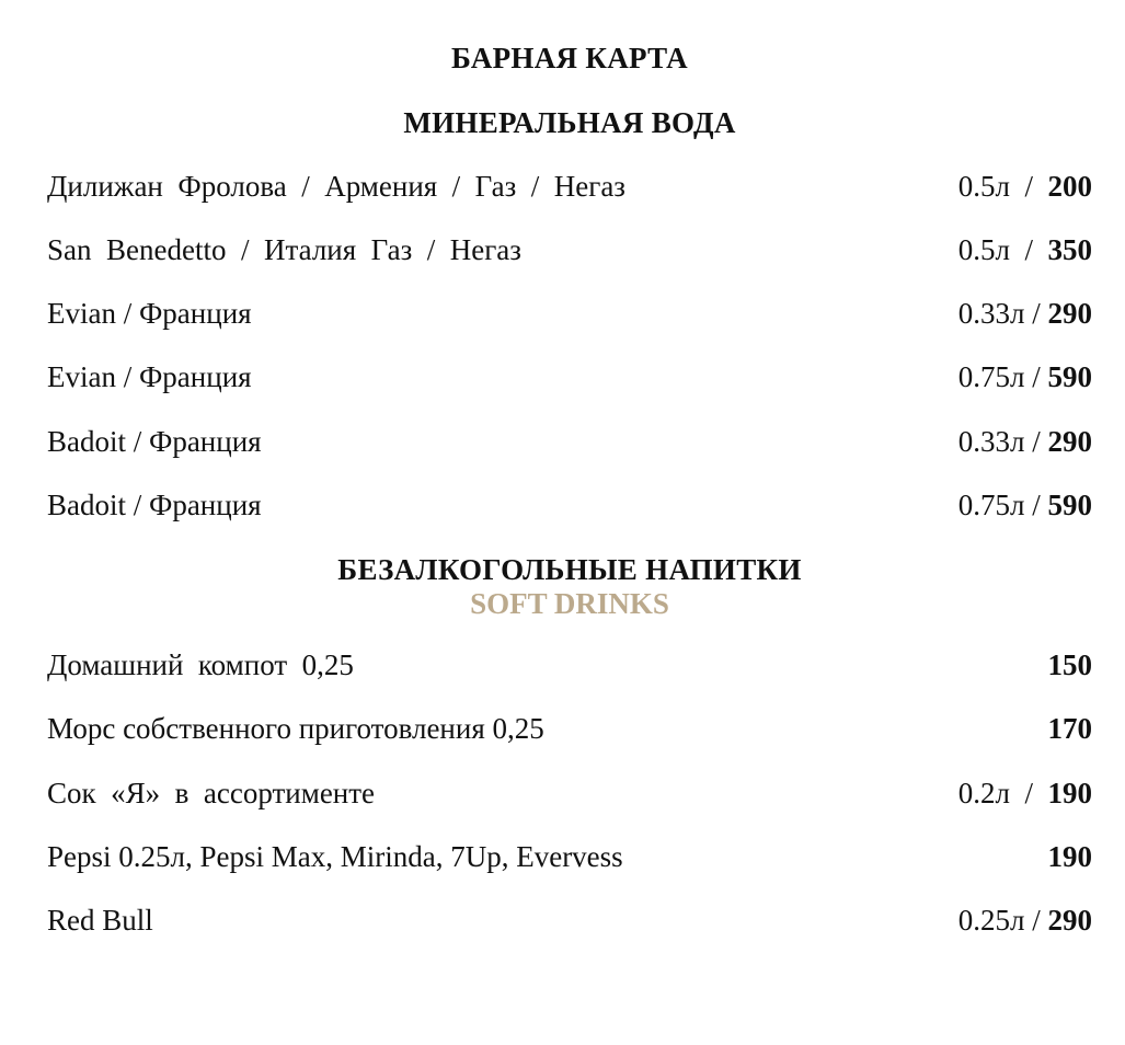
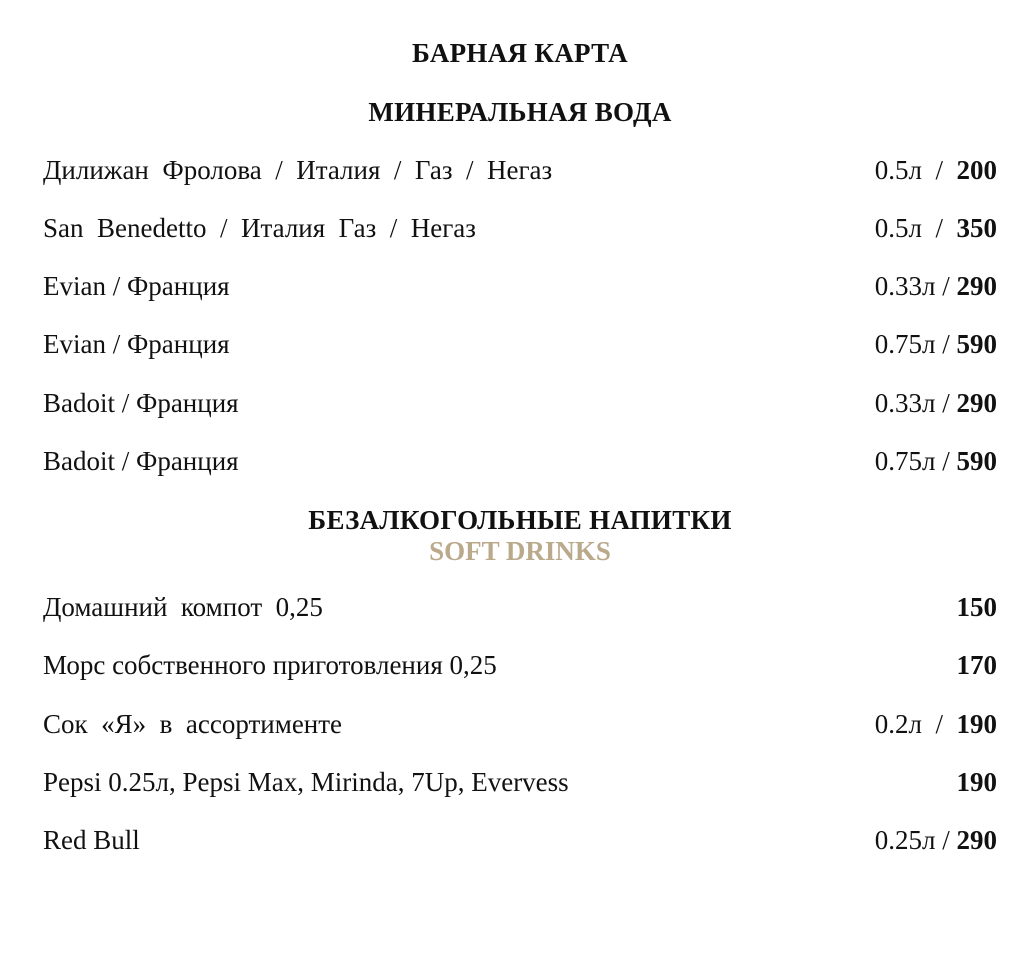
  БАРНАЯ КАРТА
  МИНЕРАЛЬНАЯ ВОДА
- Дилижан Фролова / Армения / Газ / Негаз
+ Дилижан Фролова / Италия / Газ / Негаз
  0.5л / 200
  San Benedetto / Италия Газ / Негаз
  0.5л / 350
  Evian / Франция
  0.33л / 290
  Evian / Франция
  0.75л / 590
  Badoit / Франция
  0.33л / 290
  Badoit / Франция
  0.75л / 590
  БЕЗАЛКОГОЛЬНЫЕ НАПИТКИ
  SOFT DRINKS
  Домашний компот 0,25
  150
  Морс собственного приготовления 0,25
  170
  Сок «Я» в ассортименте
  0.2л / 190
  Pepsi 0.25л, Pepsi Max, Mirinda, 7Up, Evervess
  190
  Red Bull
  0.25л / 290
